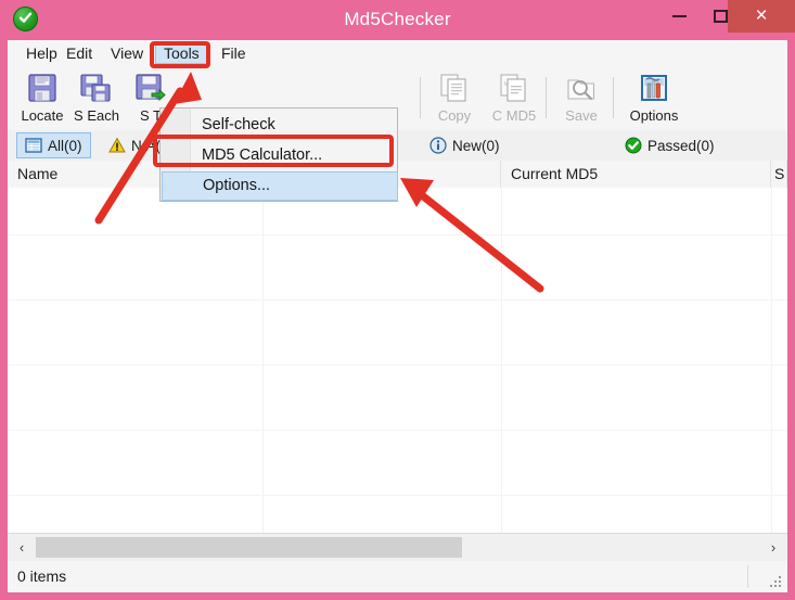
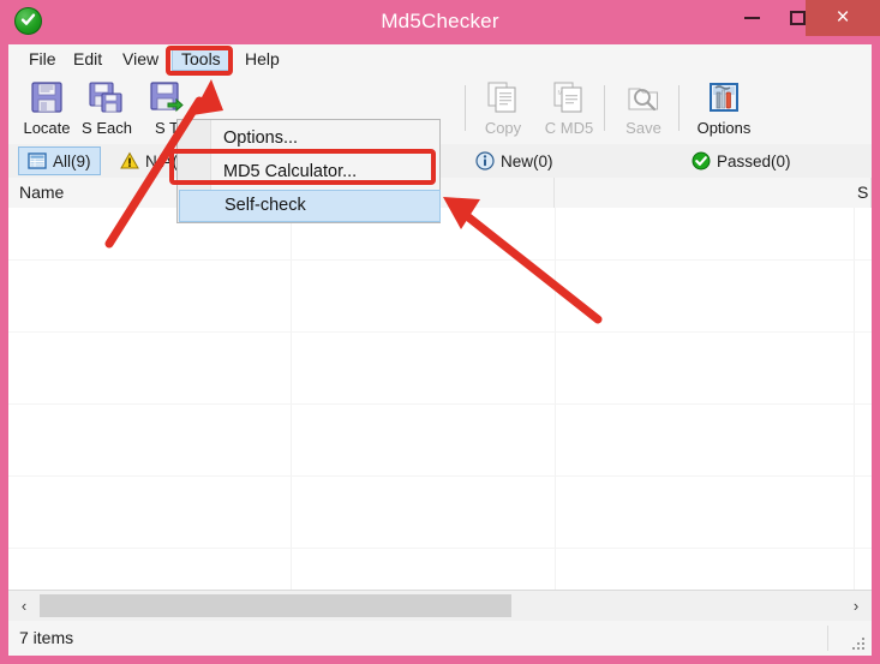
  Md5Checker
  ×
- Help
+ File
  Edit
  View
  Tools
- File
+ Help
  Locate
  S Each
  S T
  Copy
  C MD5
  Save
  Options
- All(0)
+ All(9)
  New(0)
  Passed(0)
  Name
- Current MD5
  S
  ‹
  ›
- 0 items
+ 7 items
- Self-check
+ Options...
  MD5 Calculator...
- Options...
+ Self-check
